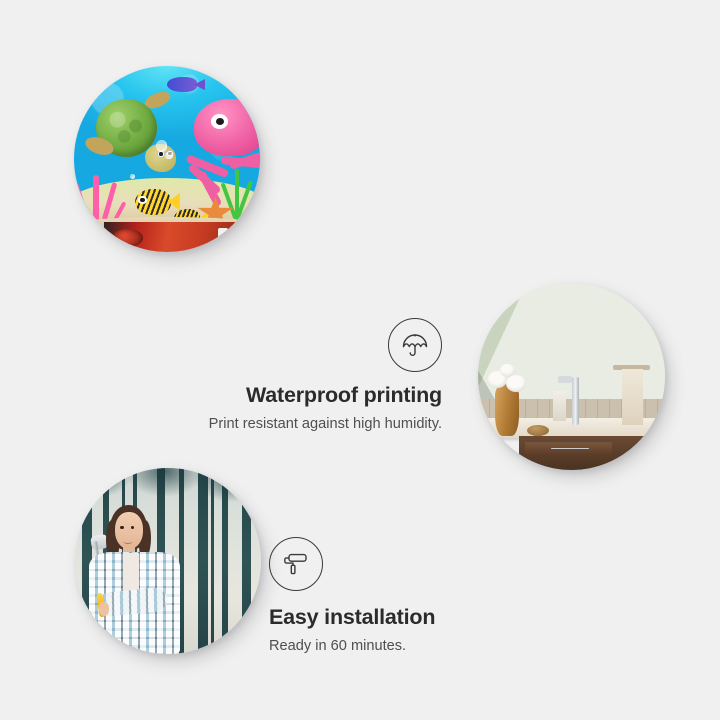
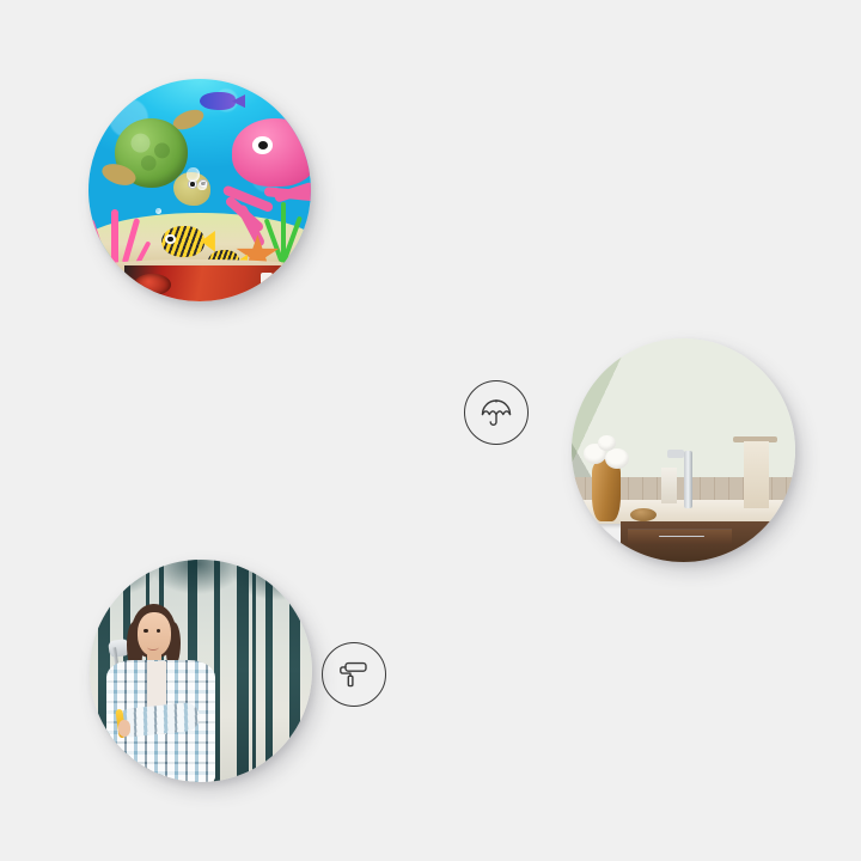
- Waterproof printing
- Print resistant against high humidity.
- Easy installation
- Ready in 60 minutes.
